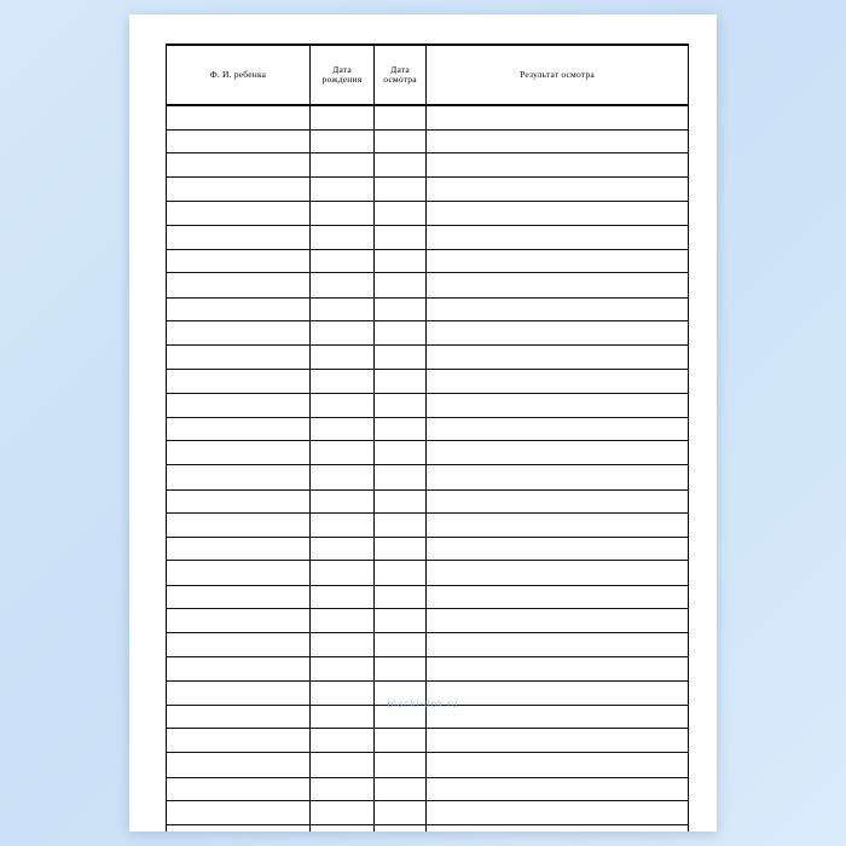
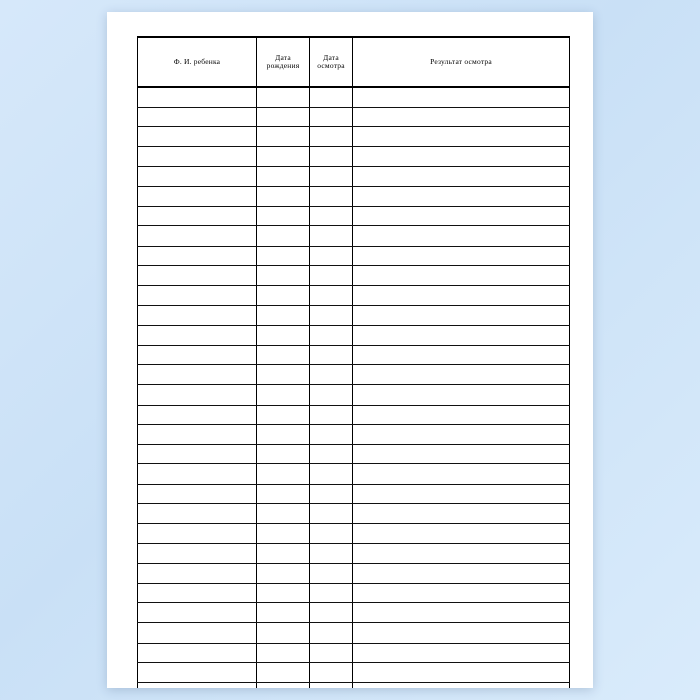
  Ф. И. ребенка	Дата рождения	Дата осмотра	Результат осмотра
- blanki-dok.ru
